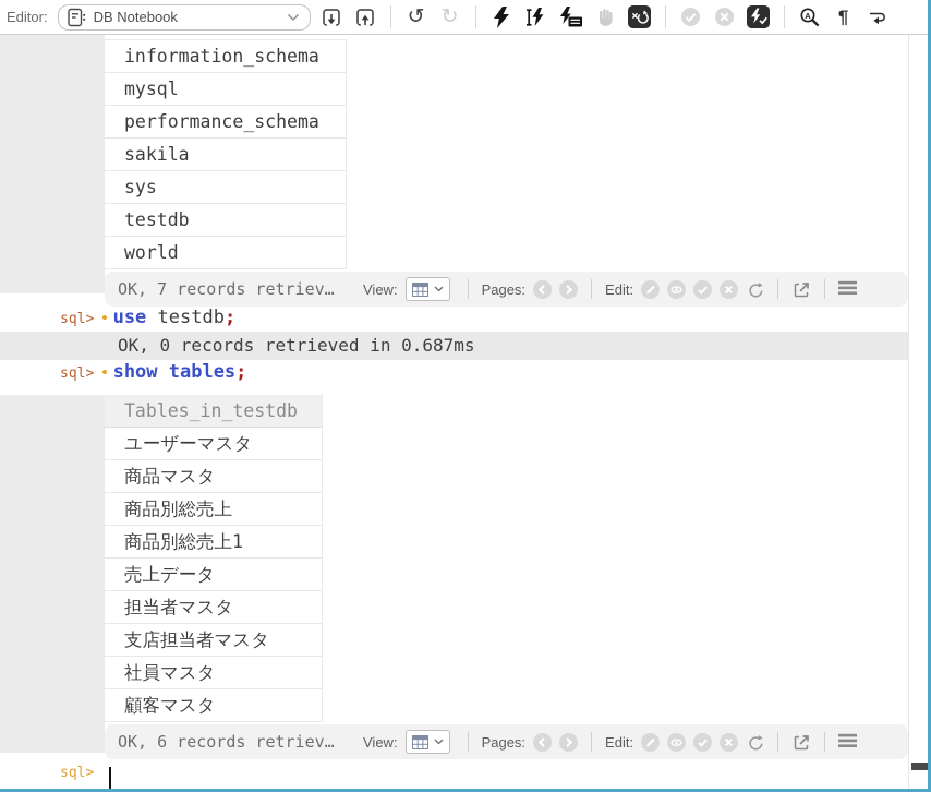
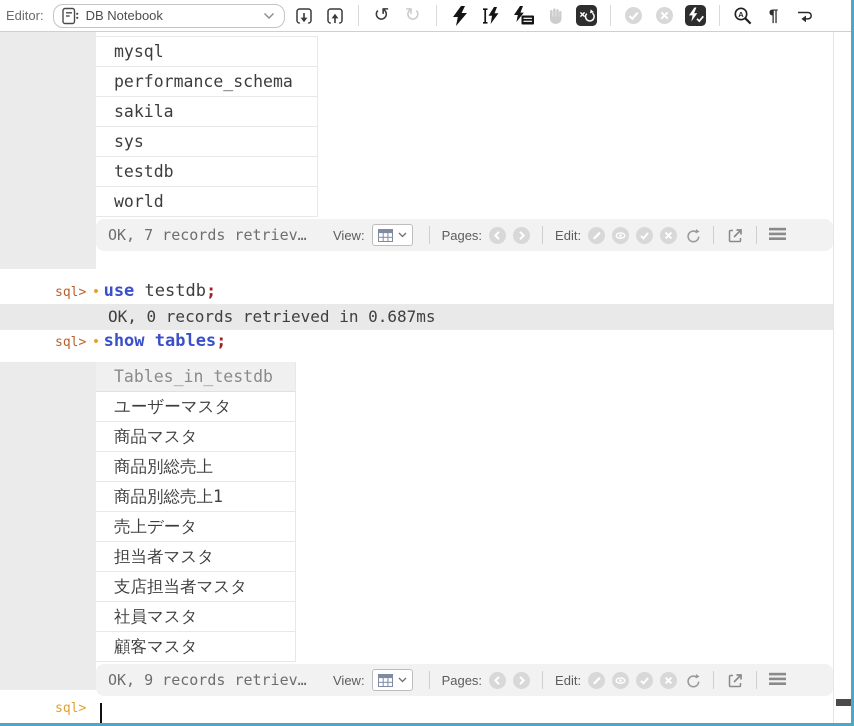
  Editor:
  DB Notebook
  ↺
  ↻
  A
  ¶
- information_schema
  mysql
  performance_schema
  sakila
  sys
  testdb
  world
  OK, 7 records retriev…
  View:
  Pages:
  Edit:
  sql>
  •
  use
  testdb
  ;
  OK, 0 records retrieved in 0.687ms
  sql>
  •
  show tables
  ;
  Tables_in_testdb
  ユーザーマスタ
  商品マスタ
  商品別総売上
  商品別総売上1
  売上データ
  担当者マスタ
  支店担当者マスタ
  社員マスタ
  顧客マスタ
- OK, 6 records retriev…
+ OK, 9 records retriev…
  View:
  Pages:
  Edit:
  sql>
